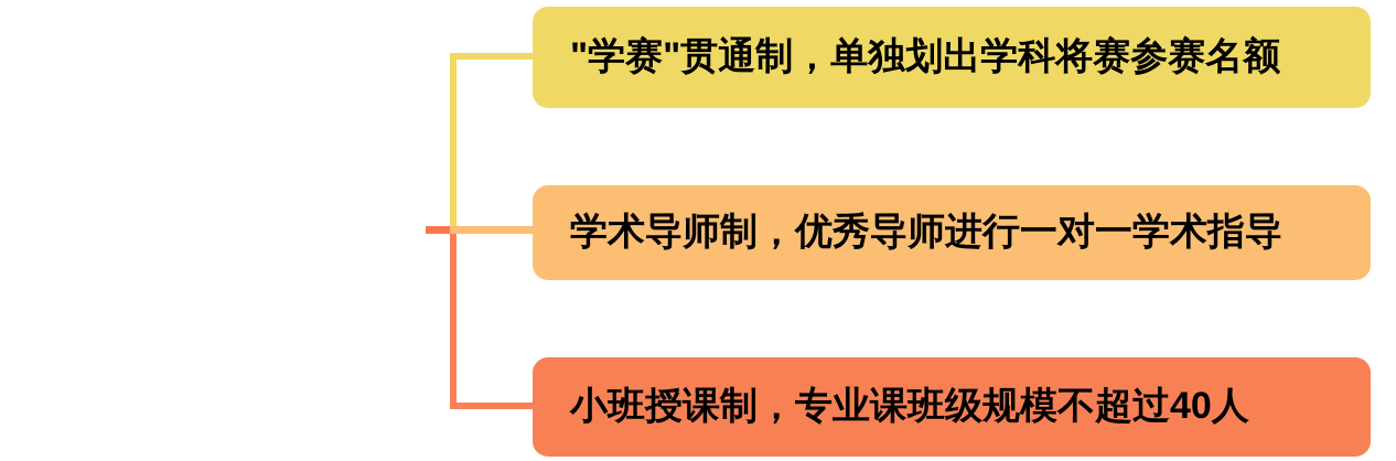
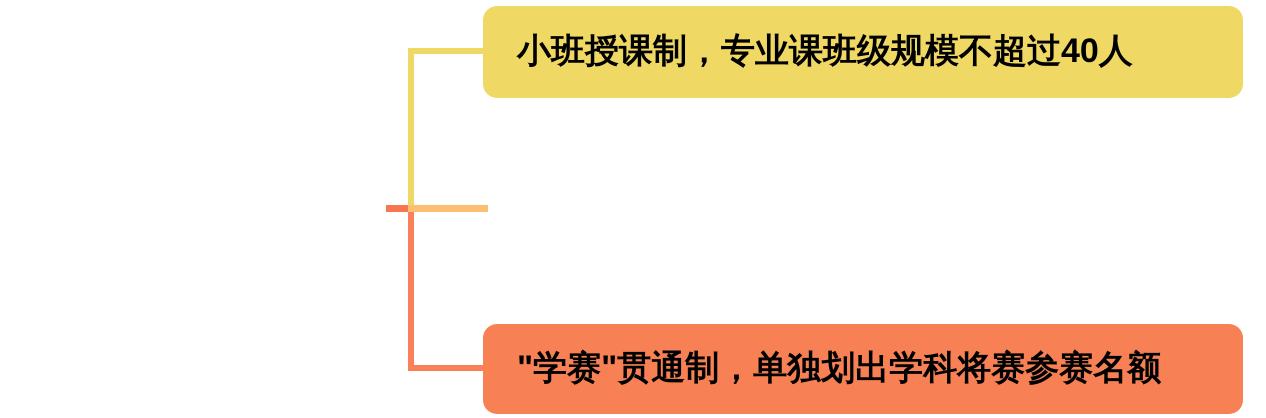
- "学赛"贯通制，单独划出学科将赛参赛名额
+ 小班授课制，专业课班级规模不超过40人
- 学术导师制，优秀导师进行一对一学术指导
- 小班授课制，专业课班级规模不超过40人
+ "学赛"贯通制，单独划出学科将赛参赛名额
